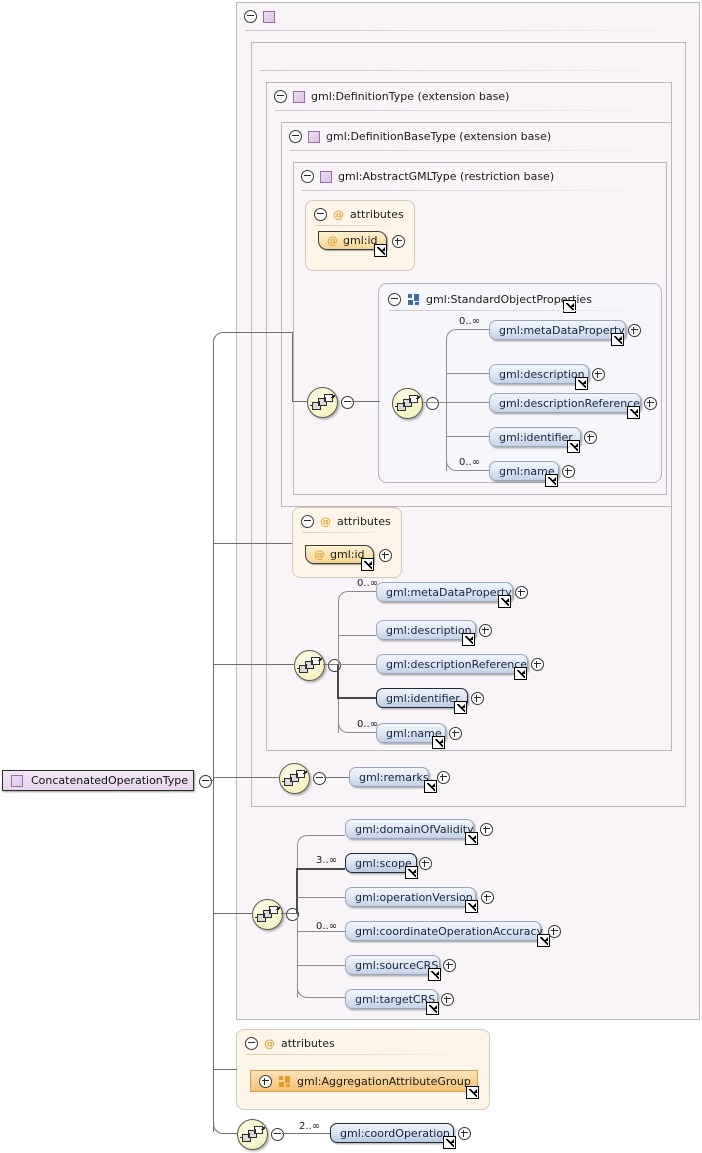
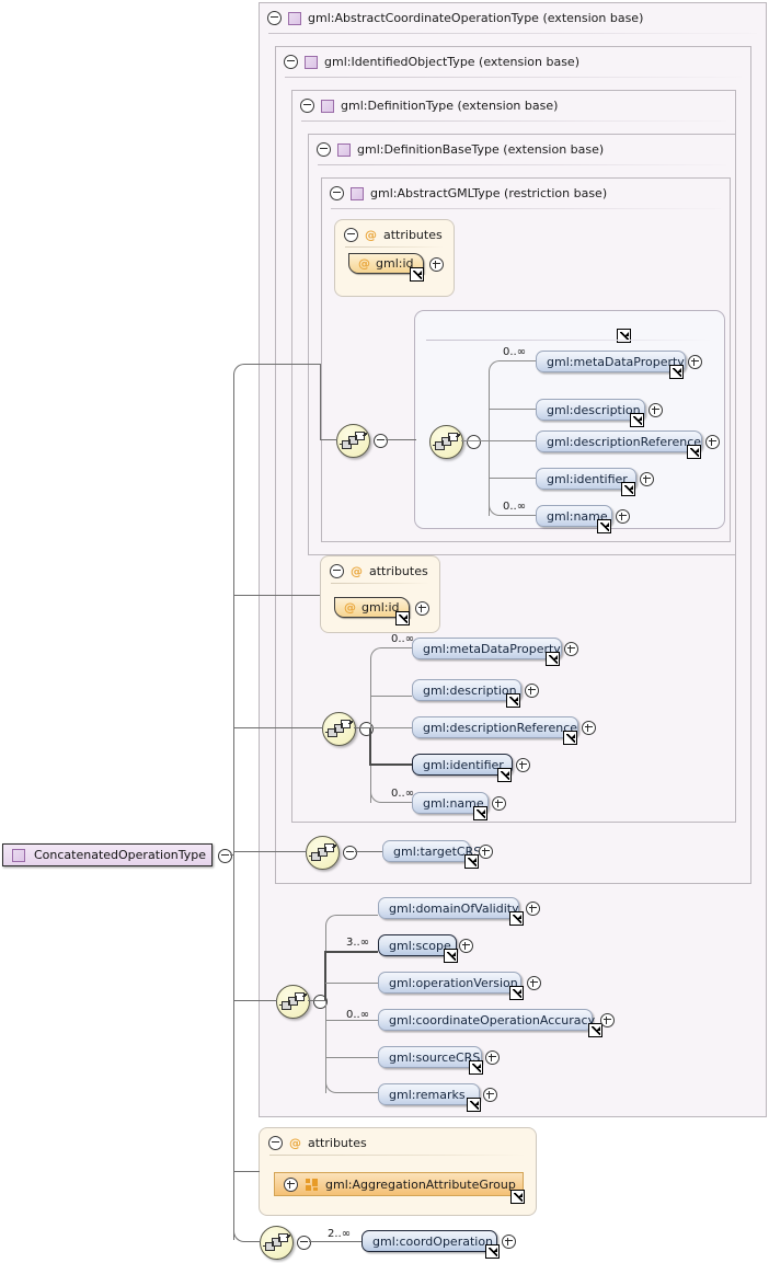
+ gml:AbstractCoordinateOperationType (extension base)
+ gml:IdentifiedObjectType (extension base)
  gml:DefinitionType (extension base)
  gml:DefinitionBaseType (extension base)
  gml:AbstractGMLType (restriction base)
  @
  attributes
  @
  gml:id
- gml:StandardObjectProperties
  0..∞
  gml:metaDataProperty
  gml:description
  gml:descriptionReference
  gml:identifier
  0..∞
  gml:name
  @
  attributes
  @
  gml:id
  0..∞
  gml:metaDataProperty
  gml:description
  gml:descriptionReference
  gml:identifier
  0..∞
  gml:name
- gml:remarks
+ gml:targetCRS
  gml:domainOfValidity
  3..∞
  gml:scope
  gml:operationVersion
  0..∞
  gml:coordinateOperationAccuracy
  gml:sourceCRS
- gml:targetCRS
+ gml:remarks
  @
  attributes
  gml:AggregationAttributeGroup
  2..∞
  gml:coordOperation
  ConcatenatedOperationType
